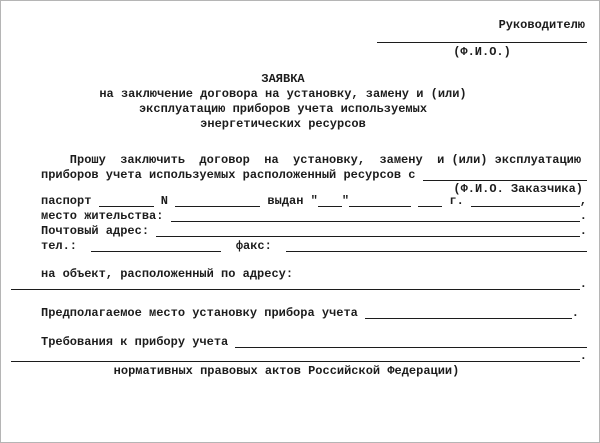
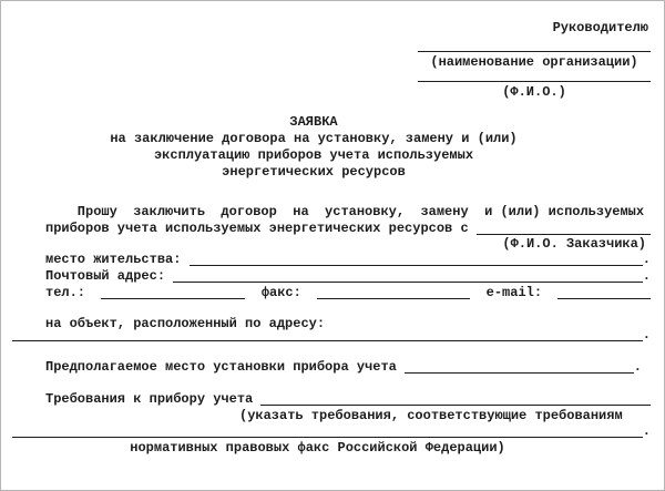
  Руководителю
+ (наименование организации)
  (Ф.И.О.)
  ЗАЯВКА
  на заключение договора на установку, замену и (или)
  эксплуатацию приборов учета используемых
  энергетических ресурсов
- Прошу заключить договор на установку, замену и (или) эксплуатацию
+ Прошу заключить договор на установку, замену и (или) используемых
- приборов учета используемых расположенный ресурсов с
+ приборов учета используемых энергетических ресурсов с
  (Ф.И.О. Заказчика)
- паспорт
- N
- выдан "
- "
- г.
- ,
  место жительства:
  .
  Почтовый адрес:
  .
  тел.:
  факс:
+ e-mail:
  на объект, расположенный по адресу:
  .
- Предполагаемое место установку прибора учета
+ Предполагаемое место установки прибора учета
  .
  Требования к прибору учета
+ (указать требования, соответствующие требованиям
  .
- нормативных правовых актов Российской Федерации)
+ нормативных правовых факс Российской Федерации)
